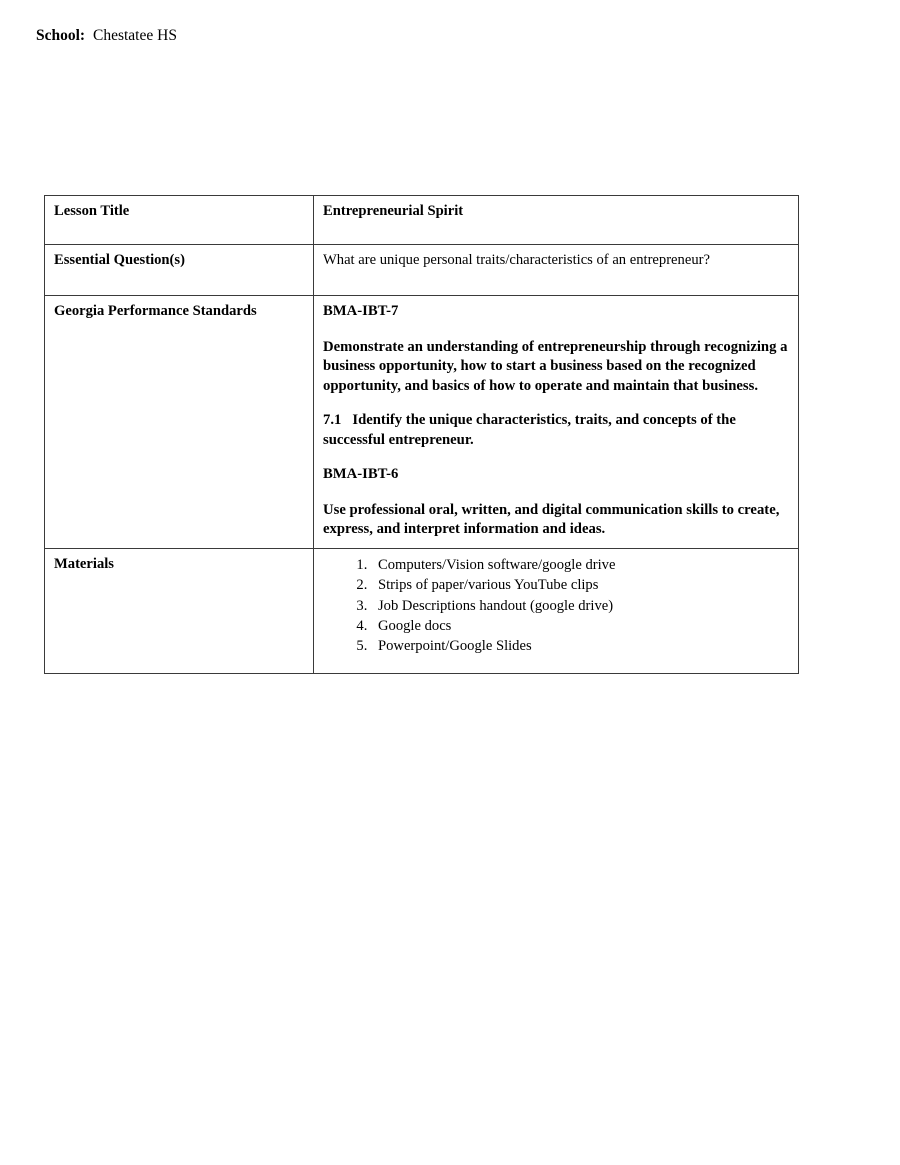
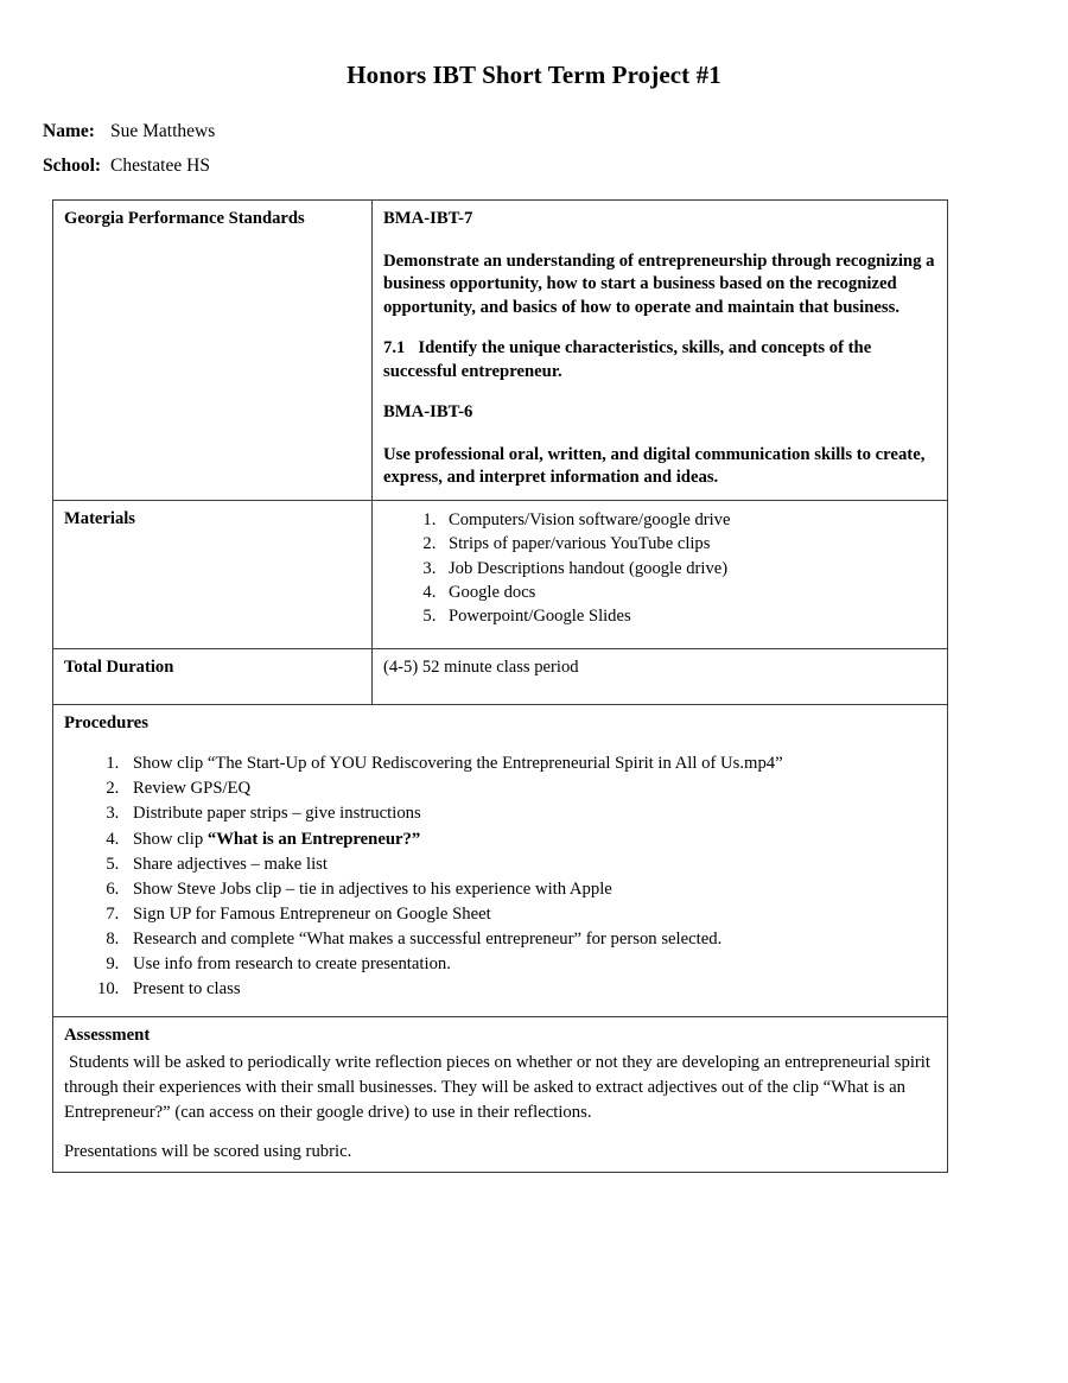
+ Honors IBT Short Term Project #1
+ Name:
+ Sue Matthews
  School:
  Chestatee HS
- Lesson Title	Entrepreneurial Spirit
- Essential Question(s)	What are unique personal traits/characteristics of an entrepreneur?
- Georgia Performance Standards	BMA-IBT-7 Demonstrate an understanding of entrepreneurship through recognizing a business opportunity, how to start a business based on the recognized opportunity, and basics of how to operate and maintain that business. 7.1 Identify the unique characteristics, traits, and concepts of the successful entrepreneur. BMA-IBT-6 Use professional oral, written, and digital communication skills to create, express, and interpret information and ideas.
+ Georgia Performance Standards	BMA-IBT-7 Demonstrate an understanding of entrepreneurship through recognizing a business opportunity, how to start a business based on the recognized opportunity, and basics of how to operate and maintain that business. 7.1 Identify the unique characteristics, skills, and concepts of the successful entrepreneur. BMA-IBT-6 Use professional oral, written, and digital communication skills to create, express, and interpret information and ideas.
  Materials	Computers/Vision software/google drive Strips of paper/various YouTube clips Job Descriptions handout (google drive) Google docs Powerpoint/Google Slides
+ Total Duration	(4-5) 52 minute class period
+ Procedures Show clip “The Start-Up of YOU Rediscovering the Entrepreneurial Spirit in All of Us.mp4” Review GPS/EQ Distribute paper strips – give instructions Show clip “What is an Entrepreneur?” Share adjectives – make list Show Steve Jobs clip – tie in adjectives to his experience with Apple Sign UP for Famous Entrepreneur on Google Sheet Research and complete “What makes a successful entrepreneur” for person selected. Use info from research to create presentation. Present to class
+ Assessment Students will be asked to periodically write reflection pieces on whether or not they are developing an entrepreneurial spirit through their experiences with their small businesses. They will be asked to extract adjectives out of the clip “What is an Entrepreneur?” (can access on their google drive) to use in their reflections. Presentations will be scored using rubric.
